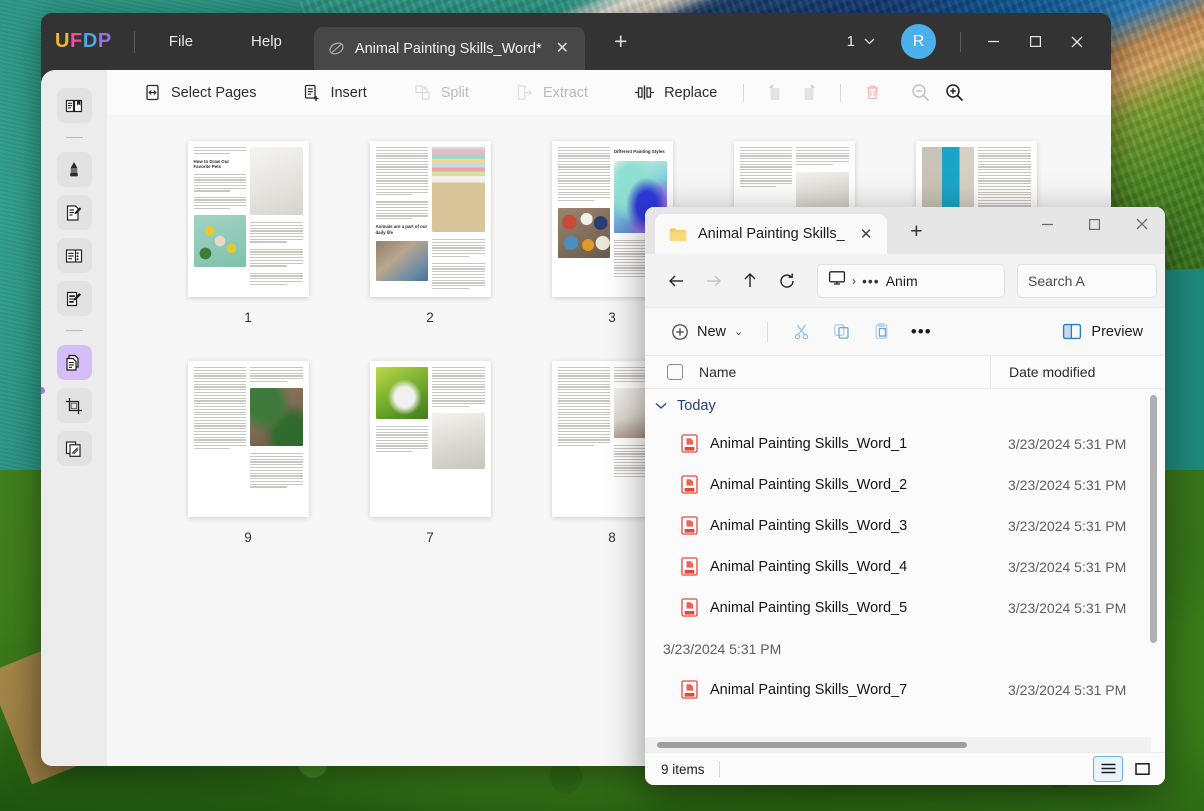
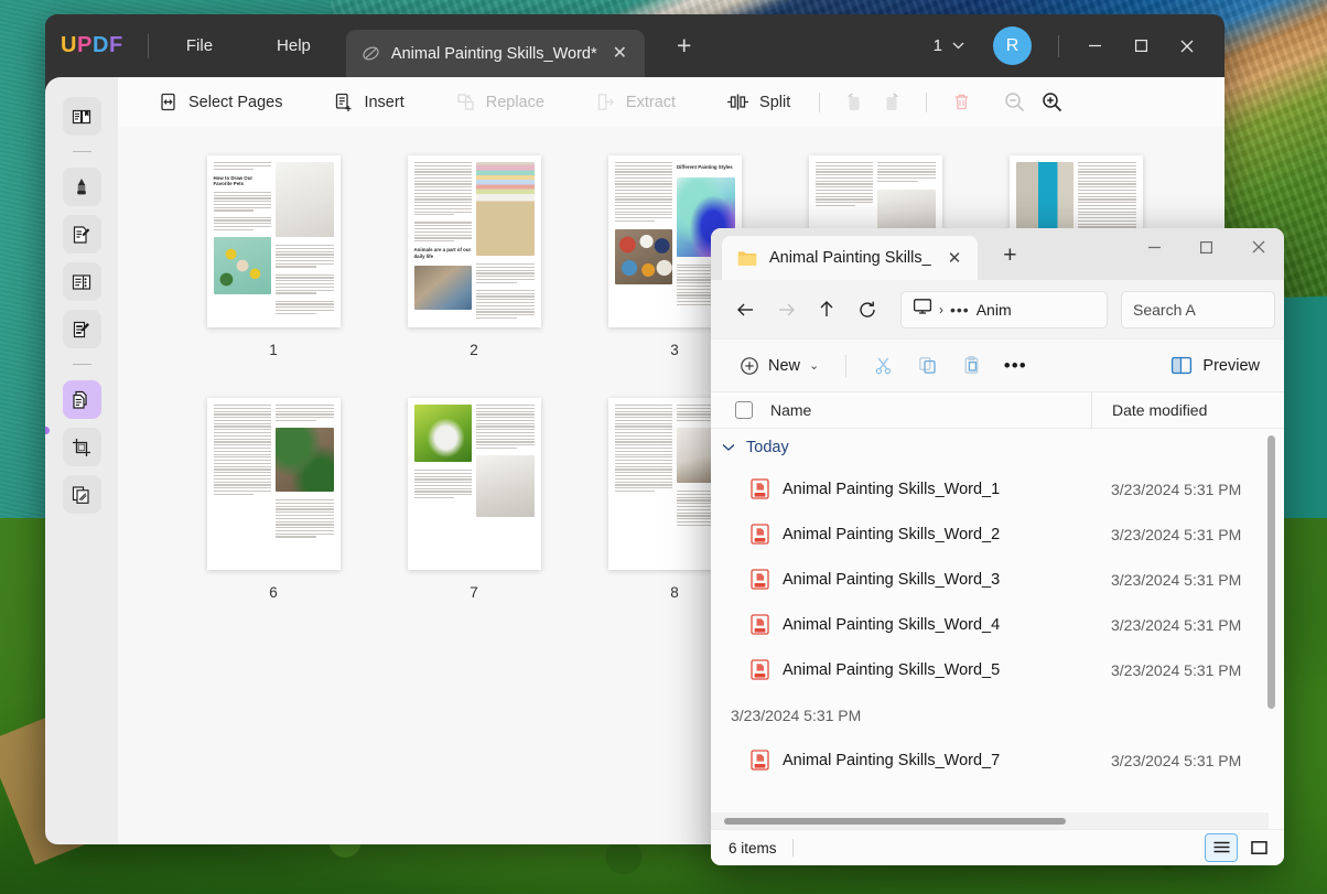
  U
- F
+ P
  D
- P
+ F
  File
  Help
  Animal Painting Skills_Word*
  ✕
  +
  1
  R
  Select Pages
  Insert
- Split
+ Replace
  Extract
- Replace
+ Split
  1
  2
  3
- 9
+ 6
  7
  8
  Animal Painting Skills_
  ✕
  +
  ›
  •••
  Anim
  Search A
  New
  ⌄
  •••
  Preview
  Name
  Date modified
  Today
  Animal Painting Skills_Word_1
  3/23/2024 5:31 PM
  Animal Painting Skills_Word_2
  3/23/2024 5:31 PM
  Animal Painting Skills_Word_3
  3/23/2024 5:31 PM
  Animal Painting Skills_Word_4
  3/23/2024 5:31 PM
  Animal Painting Skills_Word_5
  3/23/2024 5:31 PM
  3/23/2024 5:31 PM
  Animal Painting Skills_Word_7
  3/23/2024 5:31 PM
- 9 items
+ 6 items
